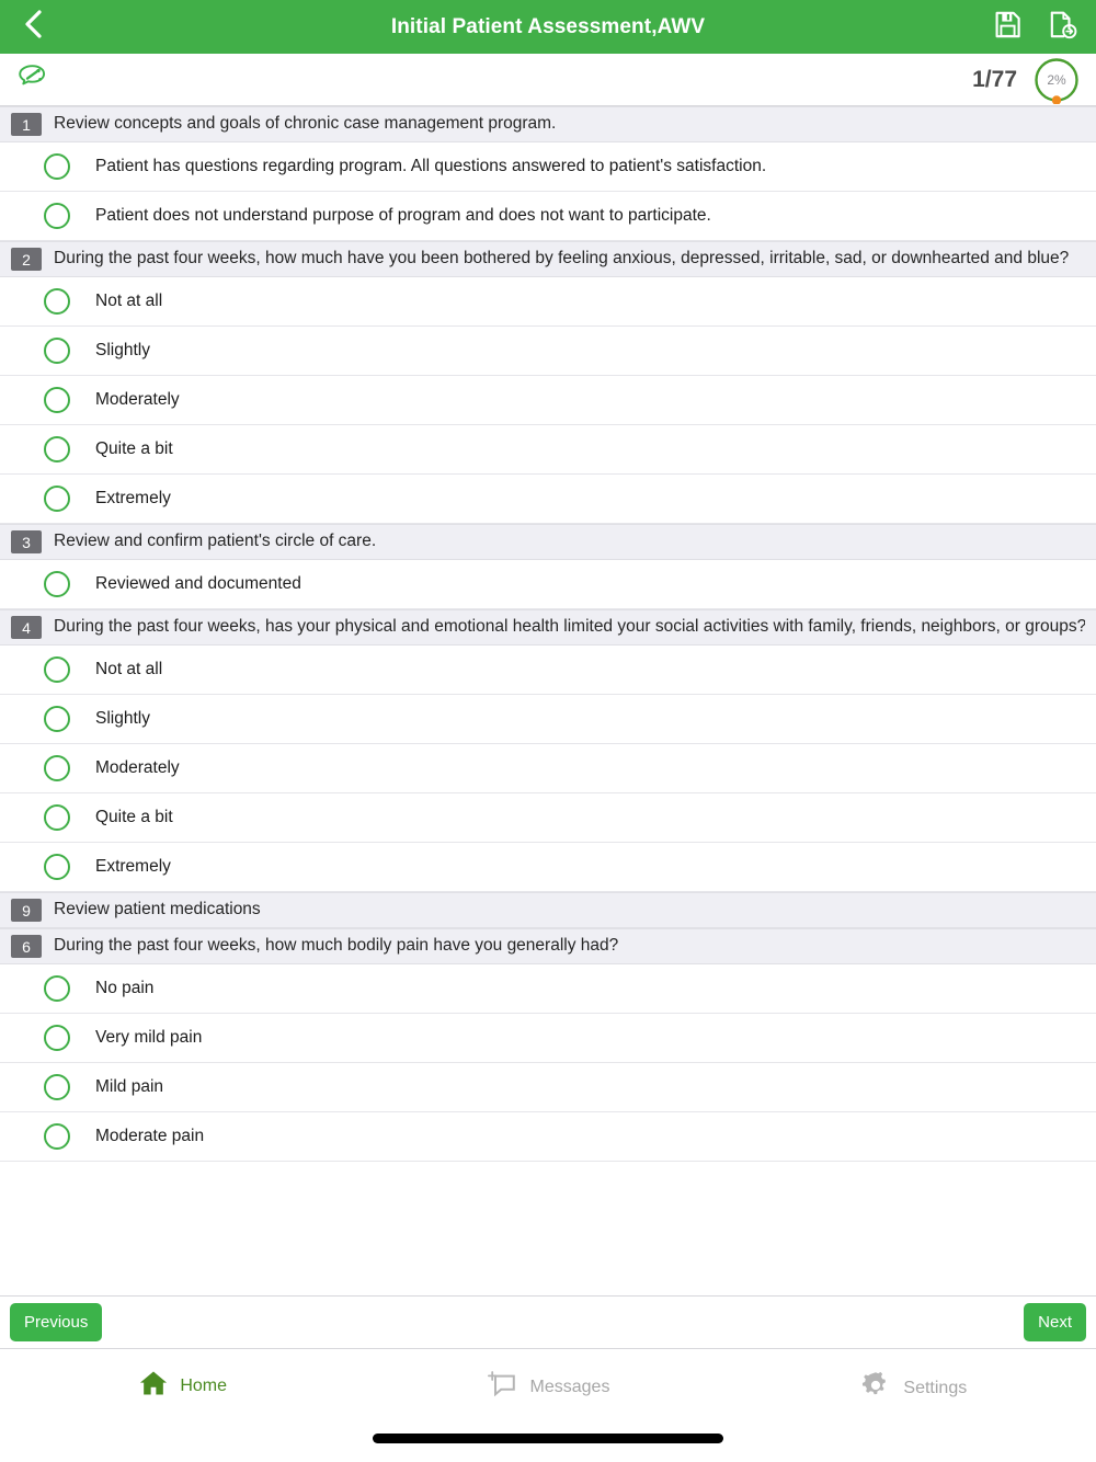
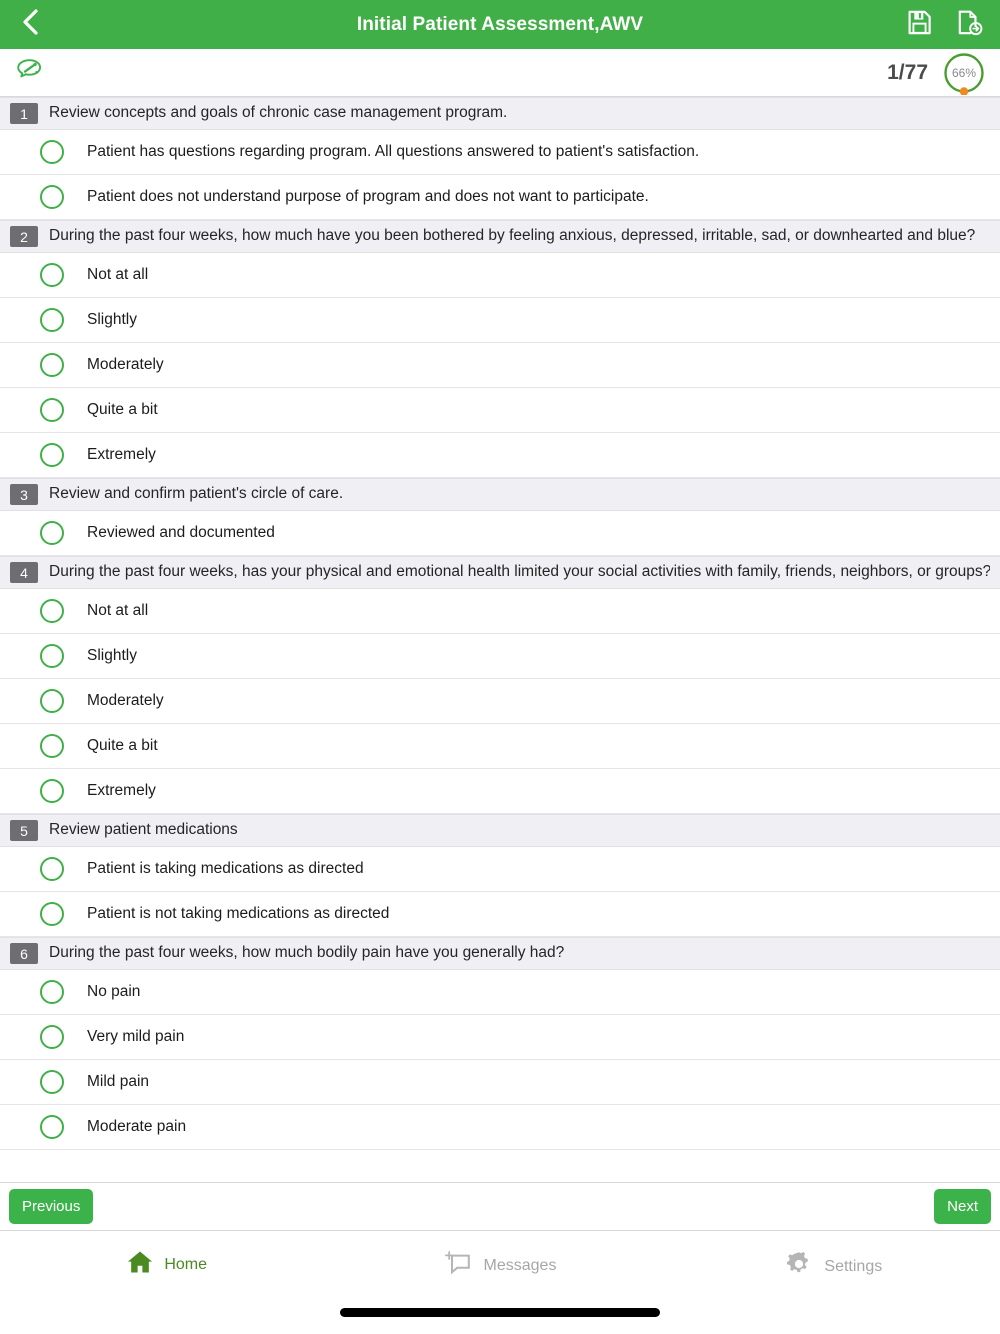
  Initial Patient Assessment,AWV
  1/77
- 2%
+ 66%
  1
  Review concepts and goals of chronic case management program.
  Patient has questions regarding program. All questions answered to patient's satisfaction.
  Patient does not understand purpose of program and does not want to participate.
  2
  During the past four weeks, how much have you been bothered by feeling anxious, depressed, irritable, sad, or downhearted and blue?
  Not at all
  Slightly
  Moderately
  Quite a bit
  Extremely
  3
  Review and confirm patient's circle of care.
  Reviewed and documented
  4
  During the past four weeks, has your physical and emotional health limited your social activities with family, friends, neighbors, or groups?
  Not at all
  Slightly
  Moderately
  Quite a bit
  Extremely
- 9
+ 5
  Review patient medications
+ Patient is taking medications as directed
+ Patient is not taking medications as directed
  6
  During the past four weeks, how much bodily pain have you generally had?
  No pain
  Very mild pain
  Mild pain
  Moderate pain
  Previous
  Next
  Home
  Messages
  Settings
